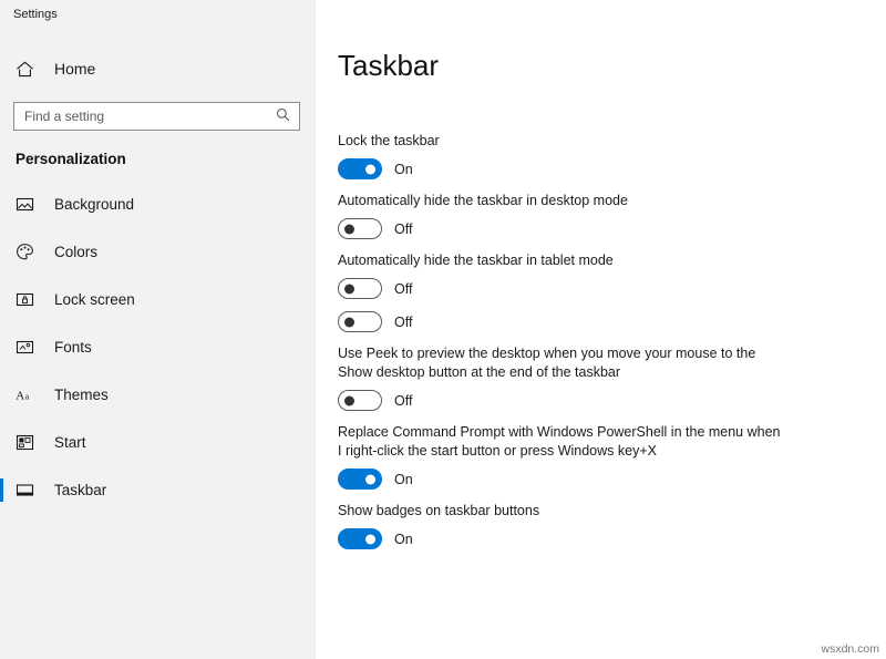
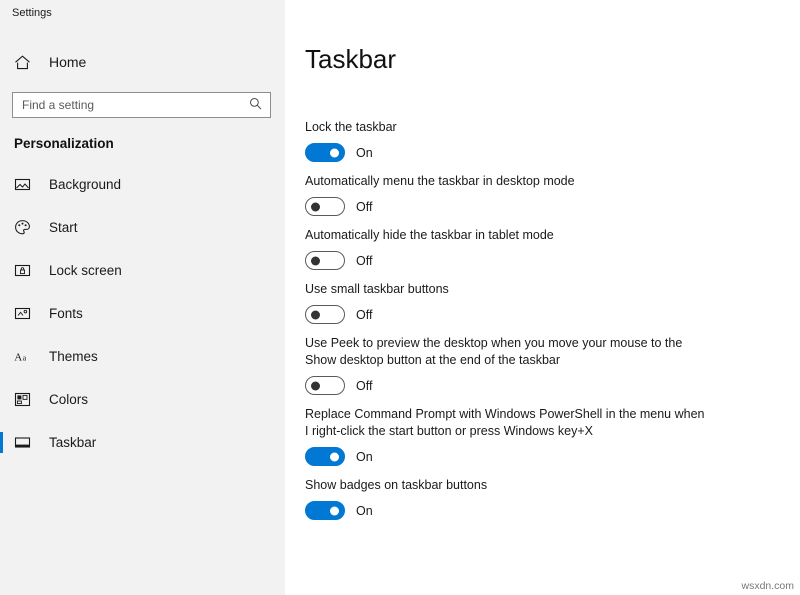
  Settings
  Home
  Find a setting
  Personalization
  Background
- Colors
+ Start
  Lock screen
  Fonts
  A
  a
  Themes
- Start
+ Colors
  Taskbar
  Taskbar
  Lock the taskbar
  On
- Automatically hide the taskbar in desktop mode
+ Automatically menu the taskbar in desktop mode
  Off
  Automatically hide the taskbar in tablet mode
  Off
+ Use small taskbar buttons
  Off
  Use Peek to preview the desktop when you move your mouse to the Show desktop button at the end of the taskbar
  Off
  Replace Command Prompt with Windows PowerShell in the menu when I right-click the start button or press Windows key+X
  On
  Show badges on taskbar buttons
  On
  wsxdn.com
